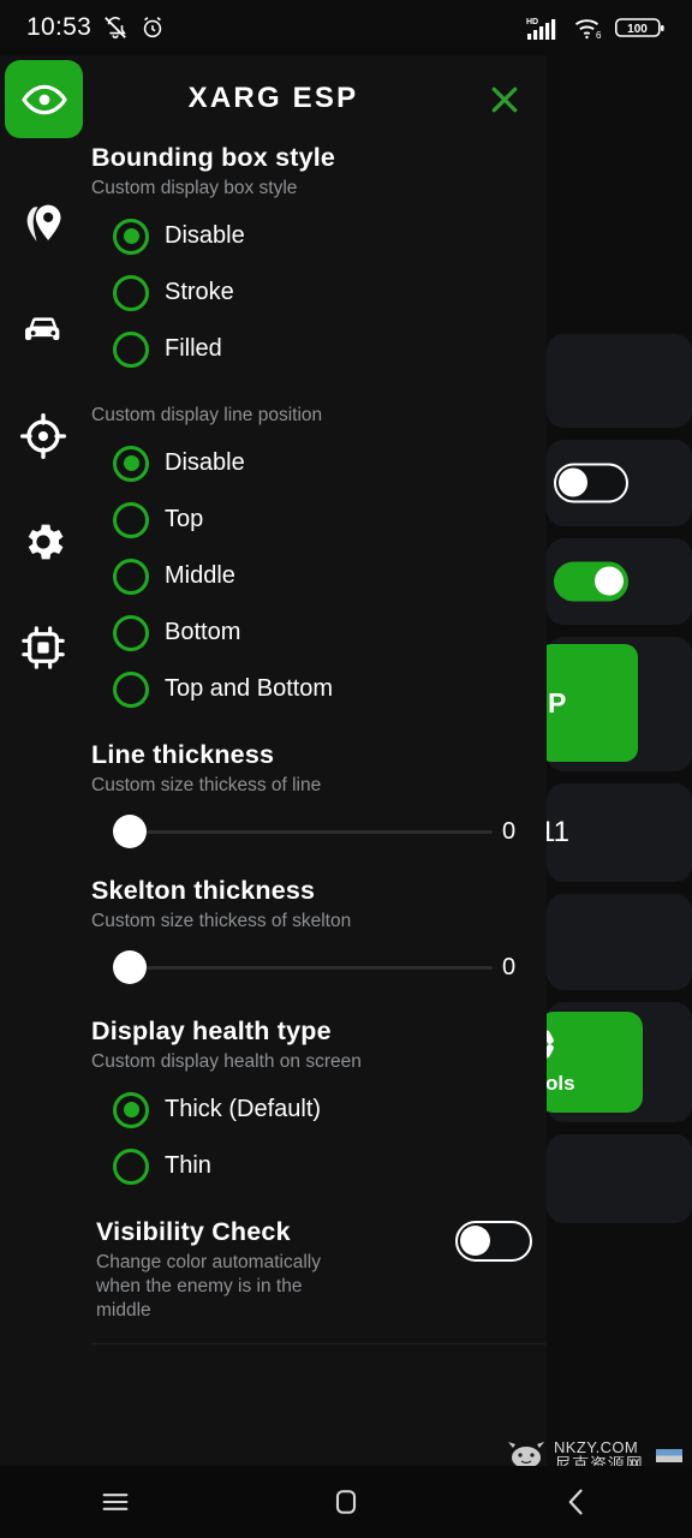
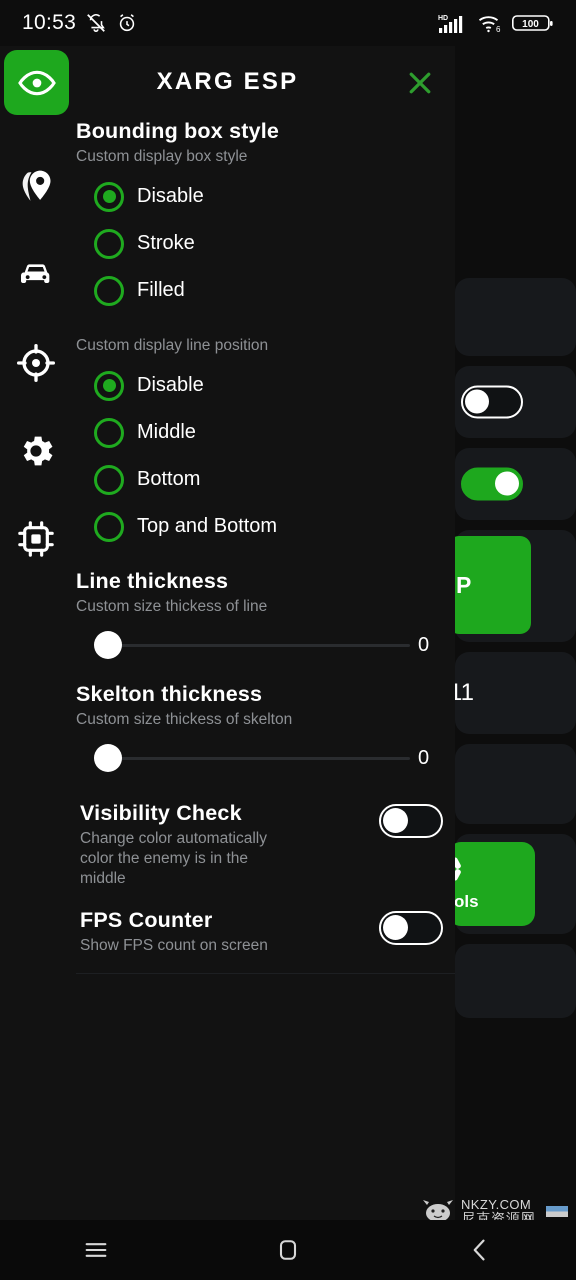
  10:53
  6
  100
  P
  ols
  XARG ESP
  Bounding box style
  Custom display box style
  Disable
  Stroke
  Filled
  Custom display line position
  Disable
- Top
  Middle
  Bottom
  Top and Bottom
  Line thickness
  Custom size thickess of line
  0
  Skelton thickness
  Custom size thickess of skelton
  0
- Display health type
- Custom display health on screen
- Thick (Default)
- Thin
  Visibility Check
- Change color automatically when the enemy is in the middle
+ Change color automatically color the enemy is in the middle
+ FPS Counter
+ Show FPS count on screen
  NKZY.COM
  尼克资源网
